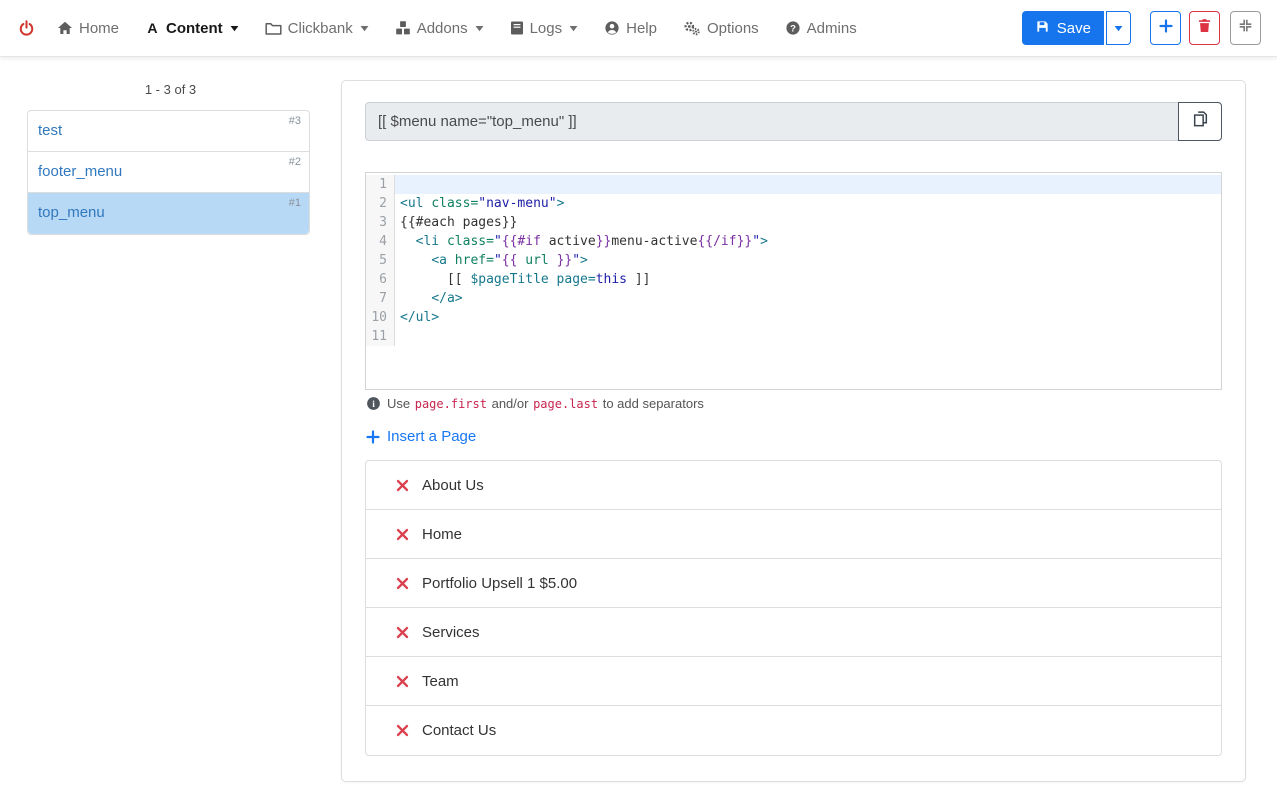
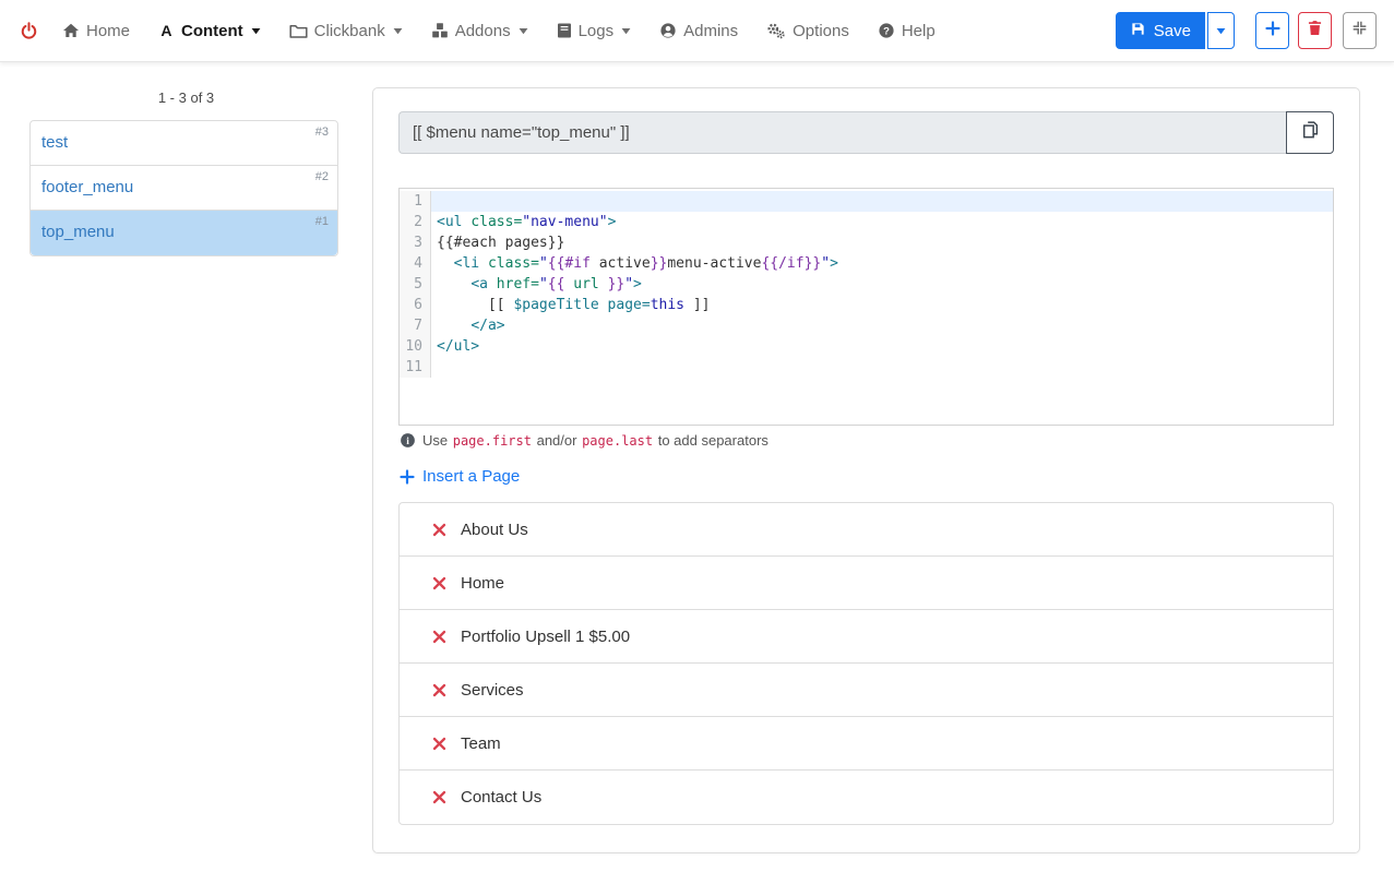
  Home
  A
  Content
  Clickbank
  Addons
  Logs
- Help
+ Admins
  Options
  ?
- Admins
+ Help
  Save
  1 - 3 of 3
  test
  #3
  footer_menu
  #2
  top_menu
  #1
  [[ $menu name="top_menu" ]]
  1
  2
  <ul class="nav-menu">
  3
  {{#each pages}}
  4
  <li class="{{#if active}}menu-active{{/if}}">
  5
  <a href="{{ url }}">
  6
  [[ $pageTitle page=this ]]
  7
  </a>
  10
  </ul>
  11
  i
  Use page.first and/or page.last to add separators
  Insert a Page
  About Us
  Home
  Portfolio Upsell 1 $5.00
  Services
  Team
  Contact Us
